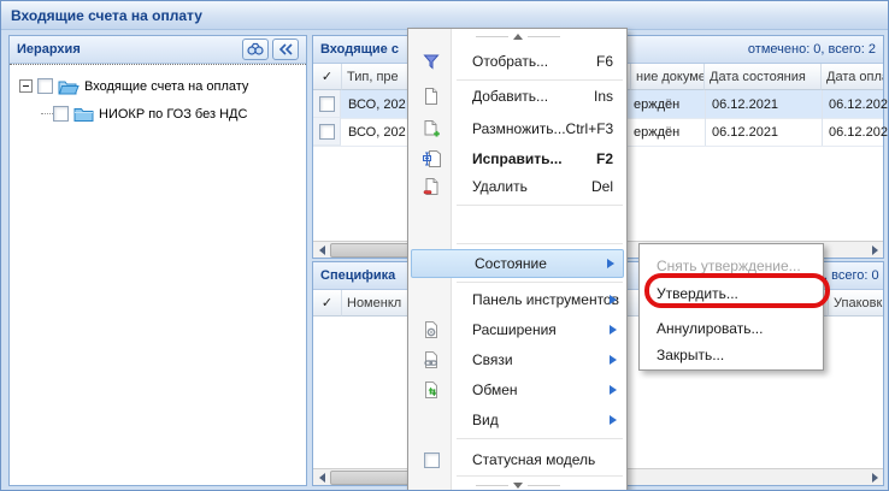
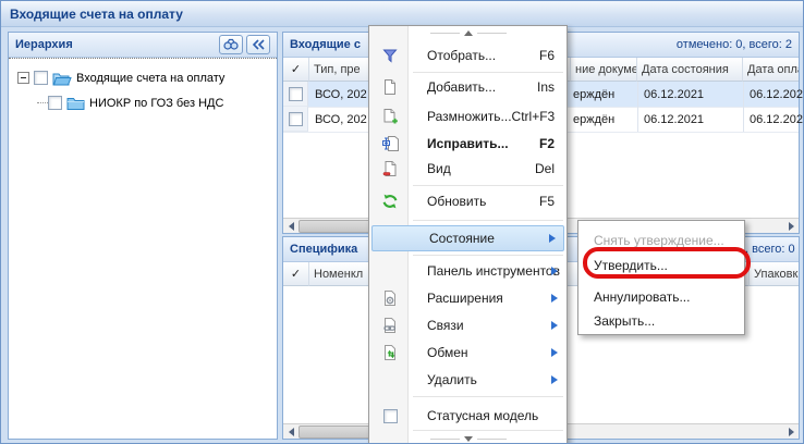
  Входящие счета на оплату
  Иерархия
  Входящие счета на оплату
  НИОКР по ГОЗ без НДС
  Входящие с
  отмечено: 0, всего: 2
  ✓
  Тип, пре
  ние докуме
  Дата состояния
  Дата опл
  ВСО, 202
  ерждён
  06.12.2021
  06.12.202
  ВСО, 202
  ерждён
  06.12.2021
  06.12.202
  Специфика
  , всего: 0
  ✓
  Номенкл
  Упаковк
  Отобрать...
  F6
  Добавить...
  Ins
  Размножить...
  Ctrl+F3
  Исправить...
  F2
- Удалить
+ Вид
  Del
+ Обновить
+ F5
  Состояние
  Панель инструментов
  Расширения
  Связи
  Обмен
- Вид
+ Удалить
  Статусная модель
  Снять утверждение...
  Утвердить...
  Аннулировать...
  Закрыть...
